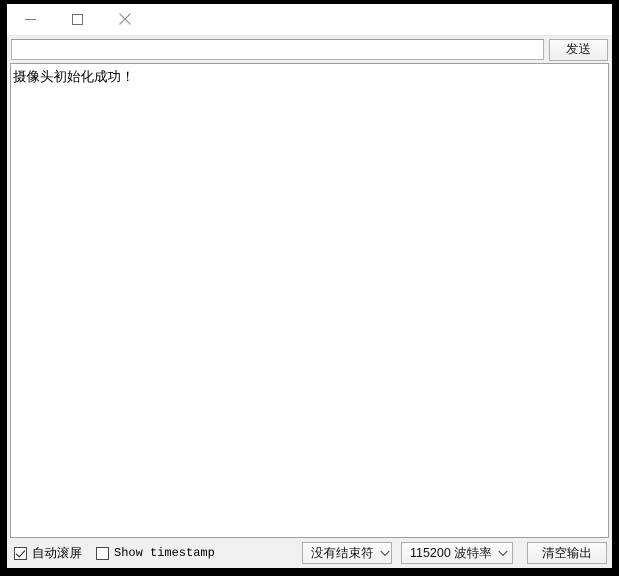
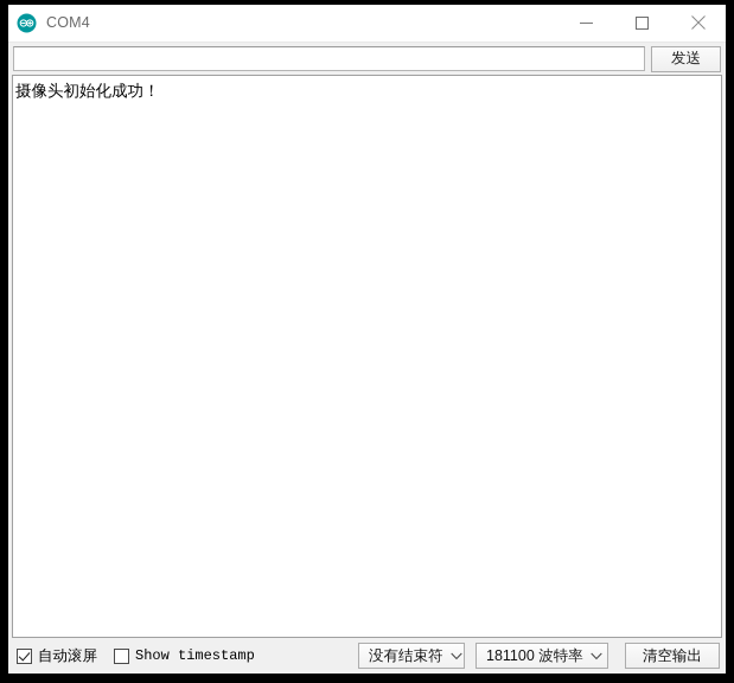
+ COM4
  发送
  摄像头初始化成功！
  自动滚屏
  Show timestamp
  没有结束符
- 115200 波特率
+ 181100 波特率
  清空输出
